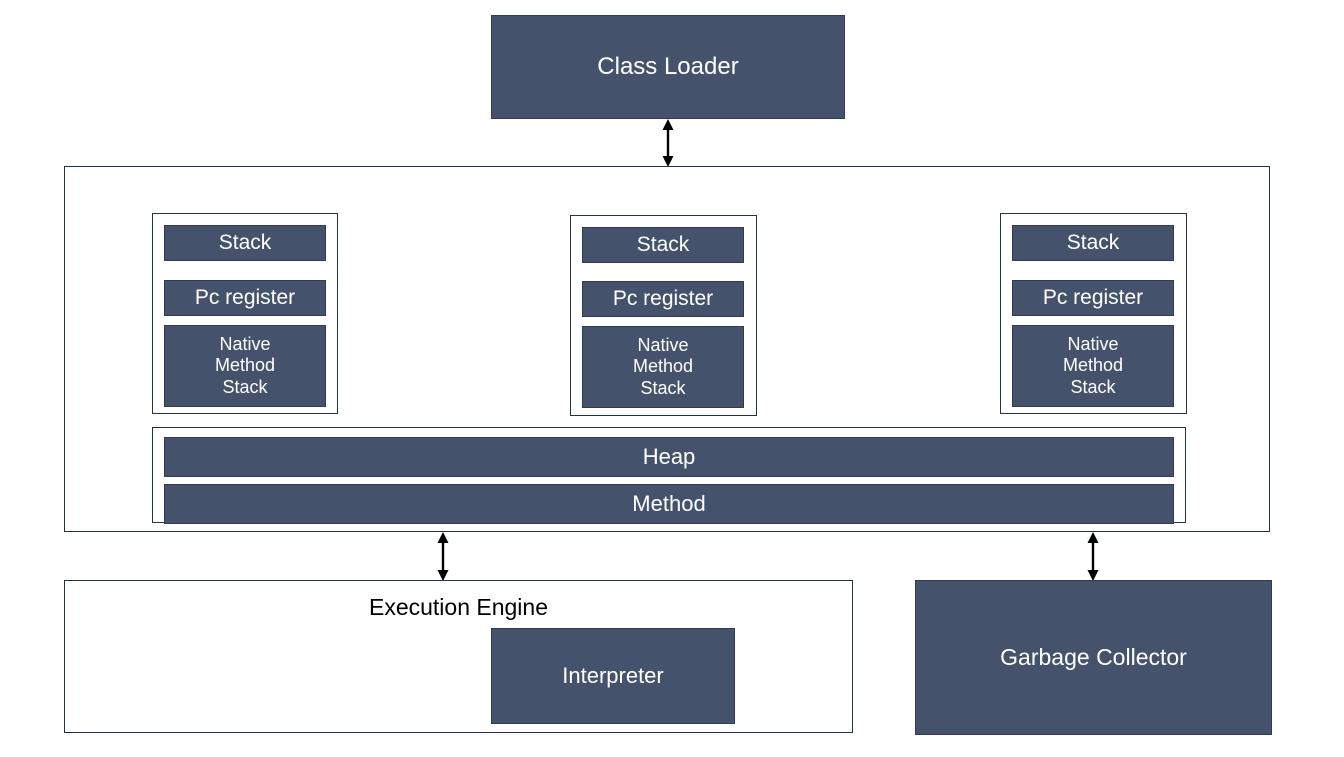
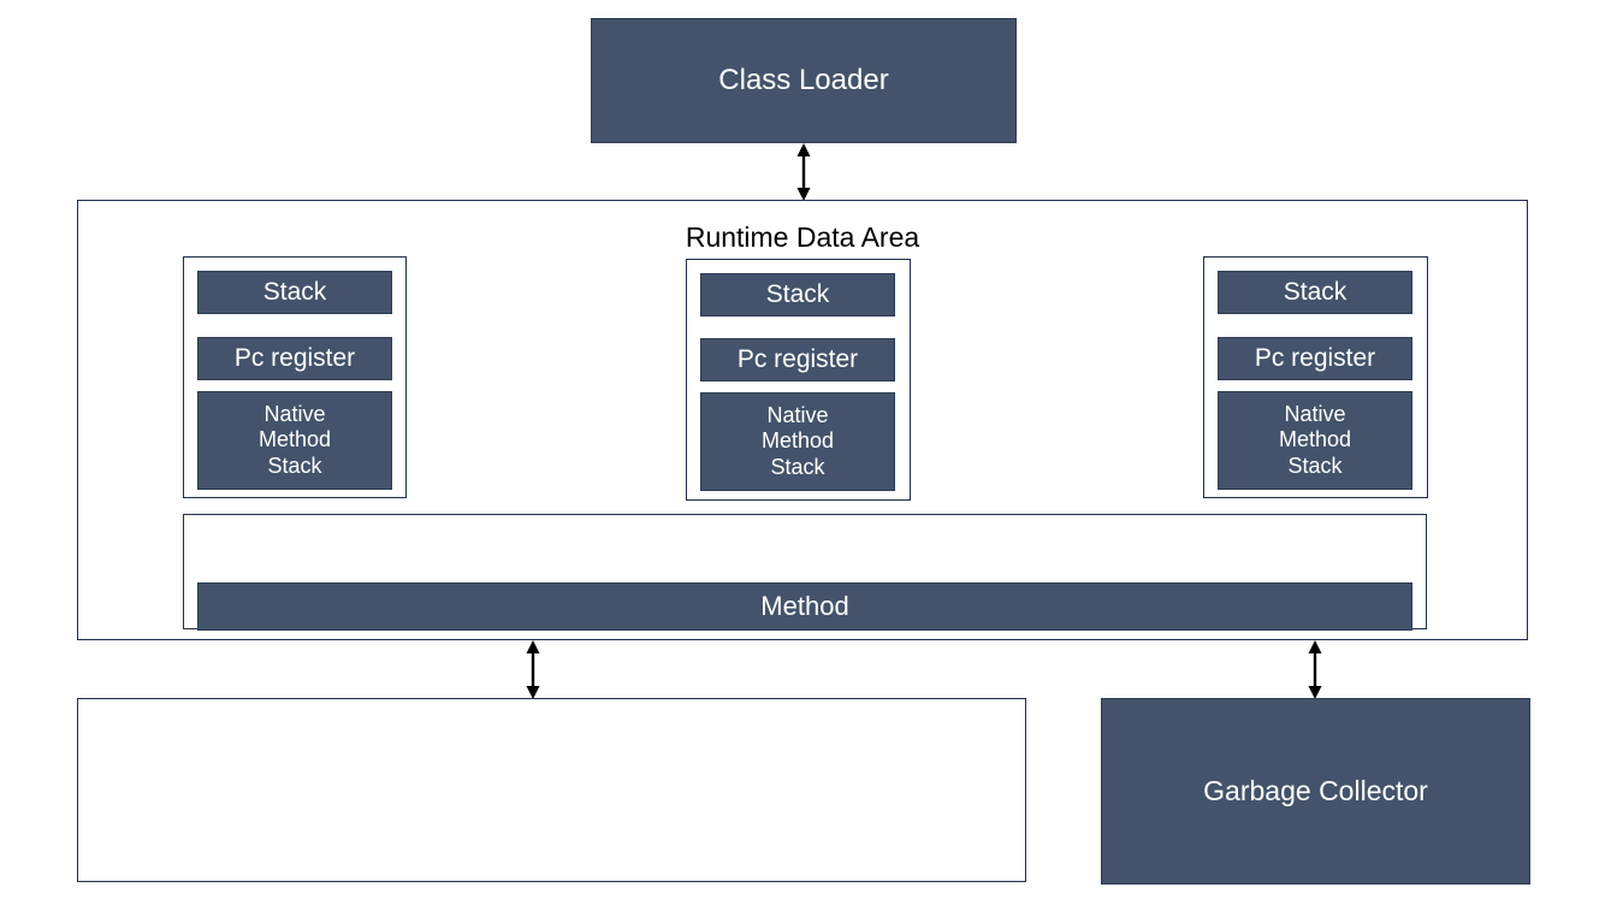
  Class Loader
+ Runtime Data Area
  Stack
  Pc register
  Native
  Method
  Stack
  Stack
  Pc register
  Native
  Method
  Stack
  Stack
  Pc register
  Native
  Method
  Stack
- Heap
  Method
- Execution Engine
- Interpreter
  Garbage Collector
